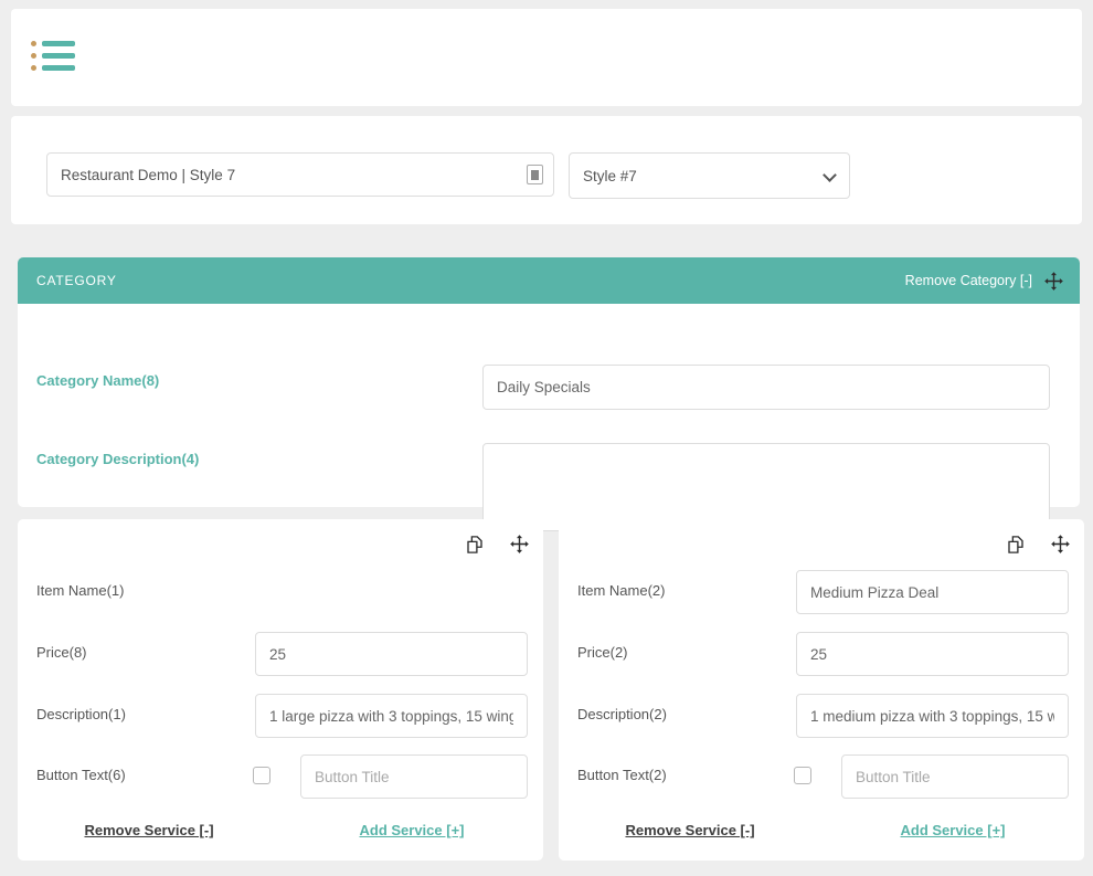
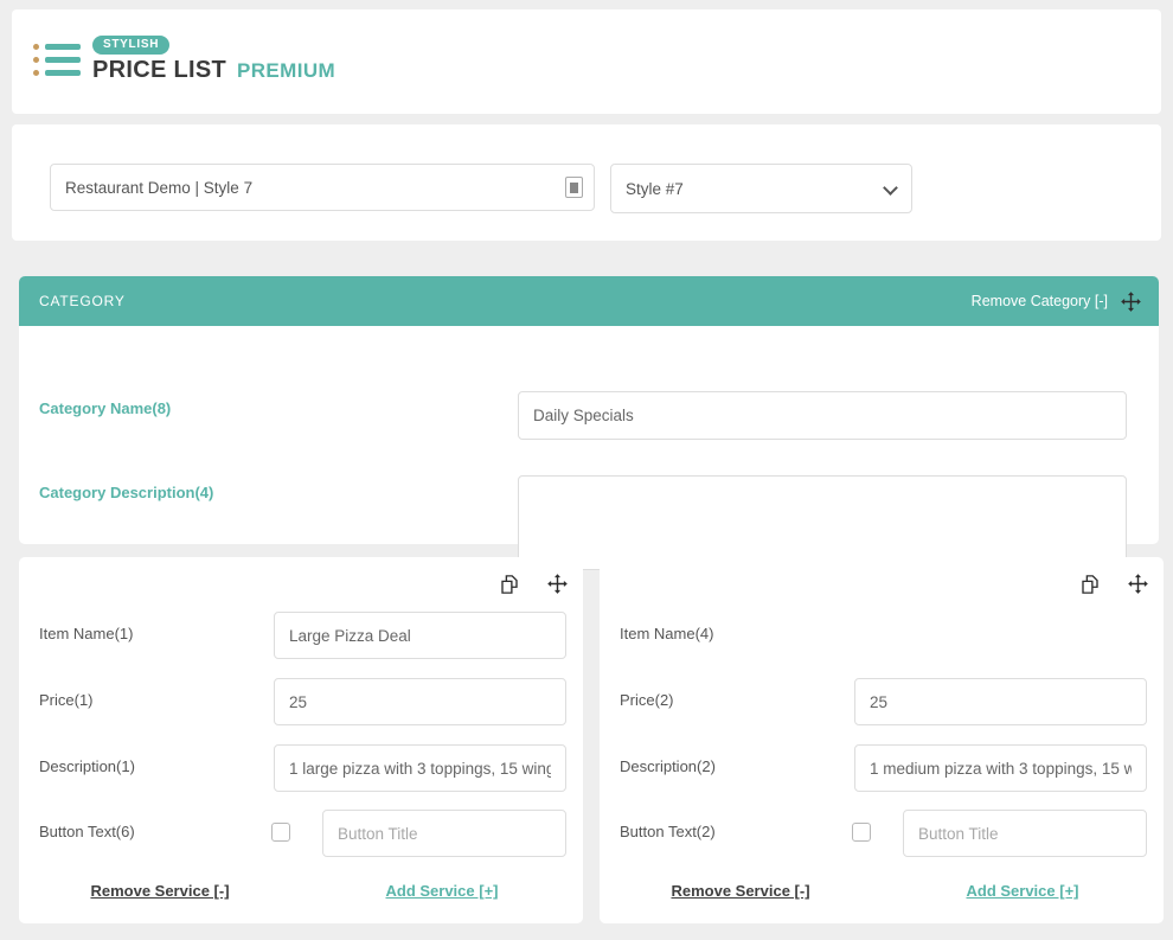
+ STYLISH
+ PRICE LIST
+ PREMIUM
  Restaurant Demo | Style 7
  Style #7
  CATEGORY
  Remove Category [-]
  Category Name(8)
  Daily Specials
  Category Description(4)
  Item Name(1)
+ Large Pizza Deal
- Price(8)
+ Price(1)
  25
  Description(1)
  1 large pizza with 3 toppings, 15 wing
  Button Text(6)
  Button Title
  Remove Service [-]
  Add Service [+]
- Item Name(2)
+ Item Name(4)
- Medium Pizza Deal
  Price(2)
  25
  Description(2)
  Button Text(2)
  Button Title
  Remove Service [-]
  Add Service [+]
